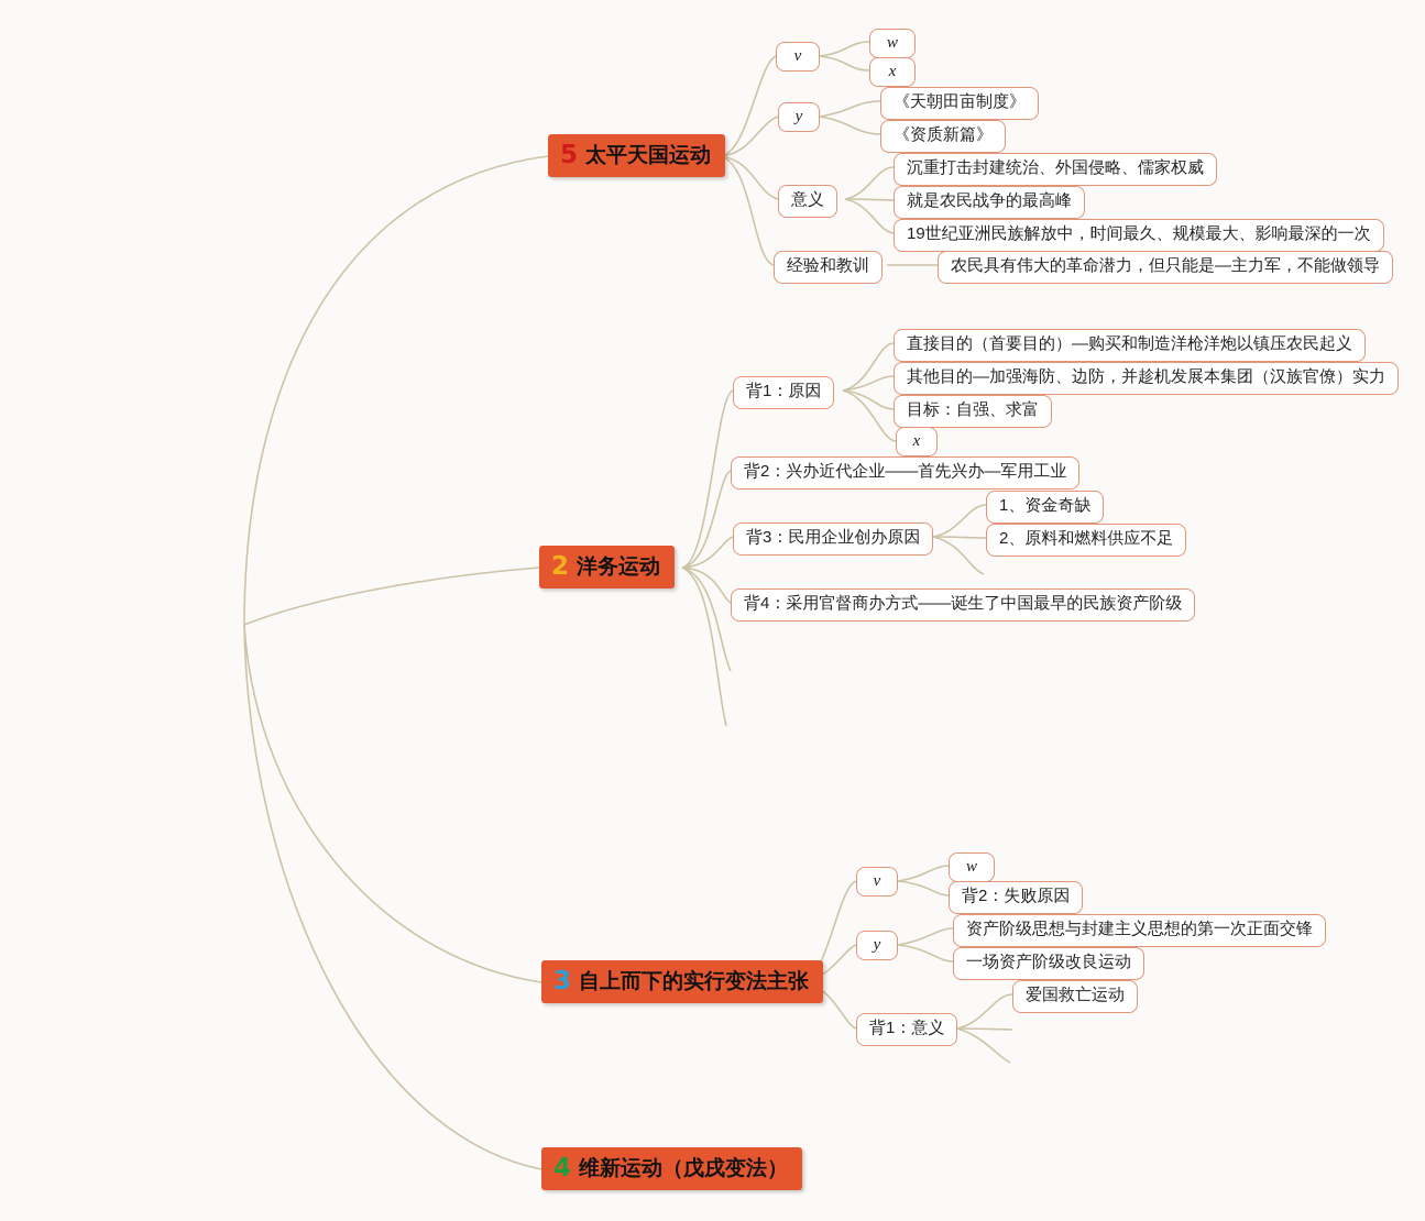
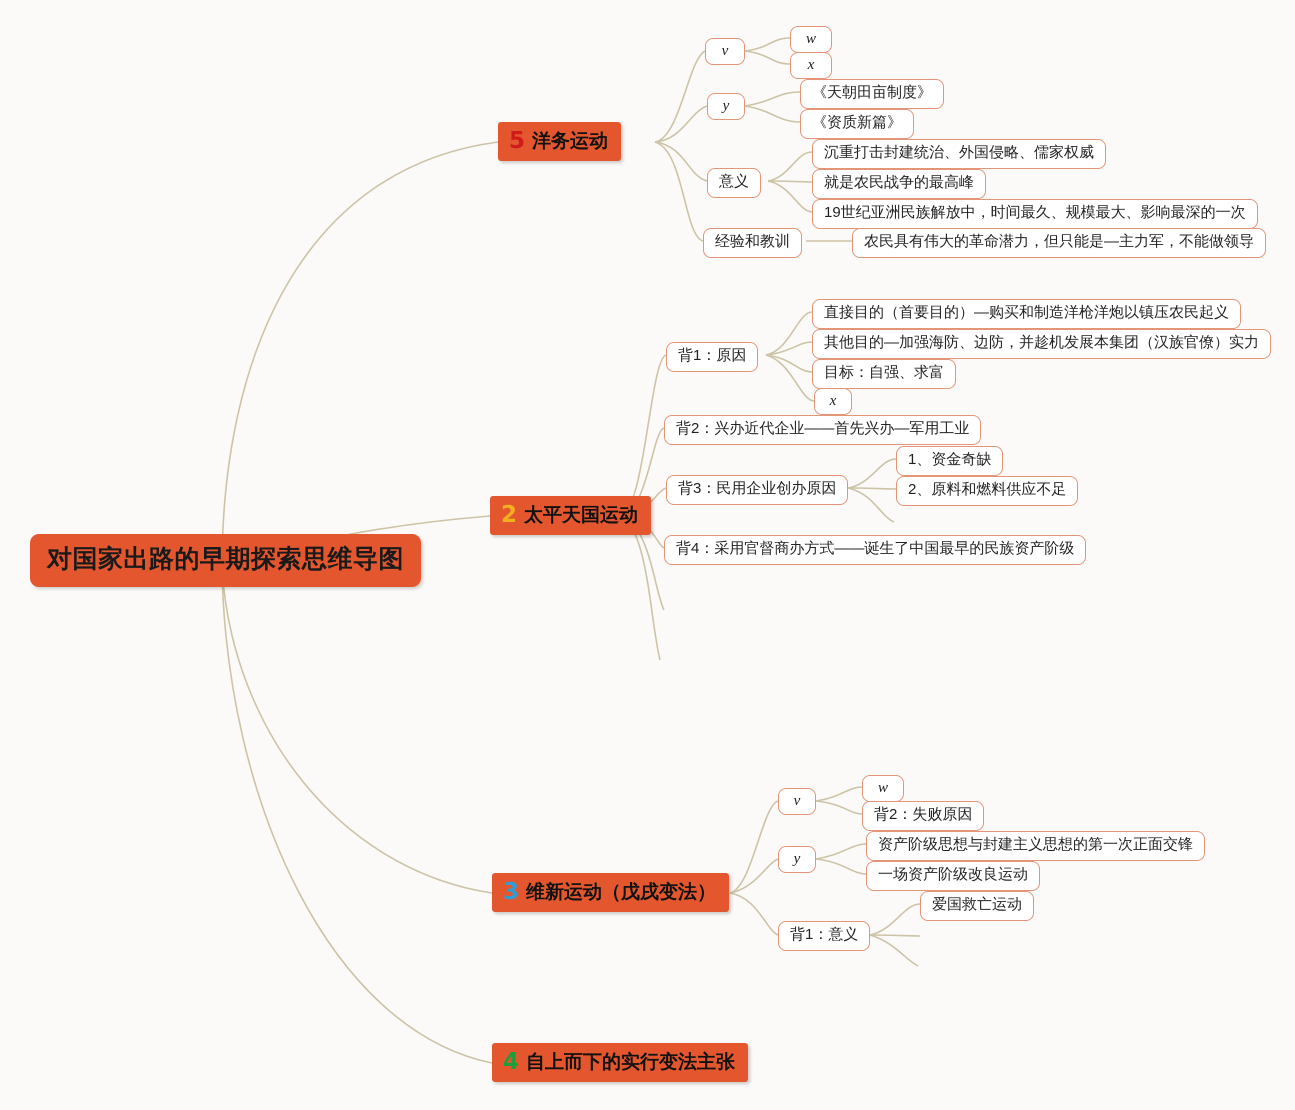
+ 对国家出路的早期探索思维导图
  5
- 太平天国运动
+ 洋务运动
  v
  w
  x
  y
  《天朝田亩制度》
  《资质新篇》
  意义
  沉重打击封建统治、外国侵略、儒家权威
  就是农民战争的最高峰
  19世纪亚洲民族解放中，时间最久、规模最大、影响最深的一次
  经验和教训
  农民具有伟大的革命潜力，但只能是—主力军，不能做领导
  2
- 洋务运动
+ 太平天国运动
  背1：原因
  直接目的（首要目的）—购买和制造洋枪洋炮以镇压农民起义
  其他目的—加强海防、边防，并趁机发展本集团（汉族官僚）实力
  目标：自强、求富
  x
  背2：兴办近代企业——首先兴办—军用工业
  背3：民用企业创办原因
  1、资金奇缺
  2、原料和燃料供应不足
  背4：采用官督商办方式——诞生了中国最早的民族资产阶级
  3
- 自上而下的实行变法主张
+ 维新运动（戊戌变法）
  v
  w
  背2：失败原因
  y
  资产阶级思想与封建主义思想的第一次正面交锋
  一场资产阶级改良运动
  背1：意义
  爱国救亡运动
  4
- 维新运动（戊戌变法）
+ 自上而下的实行变法主张
